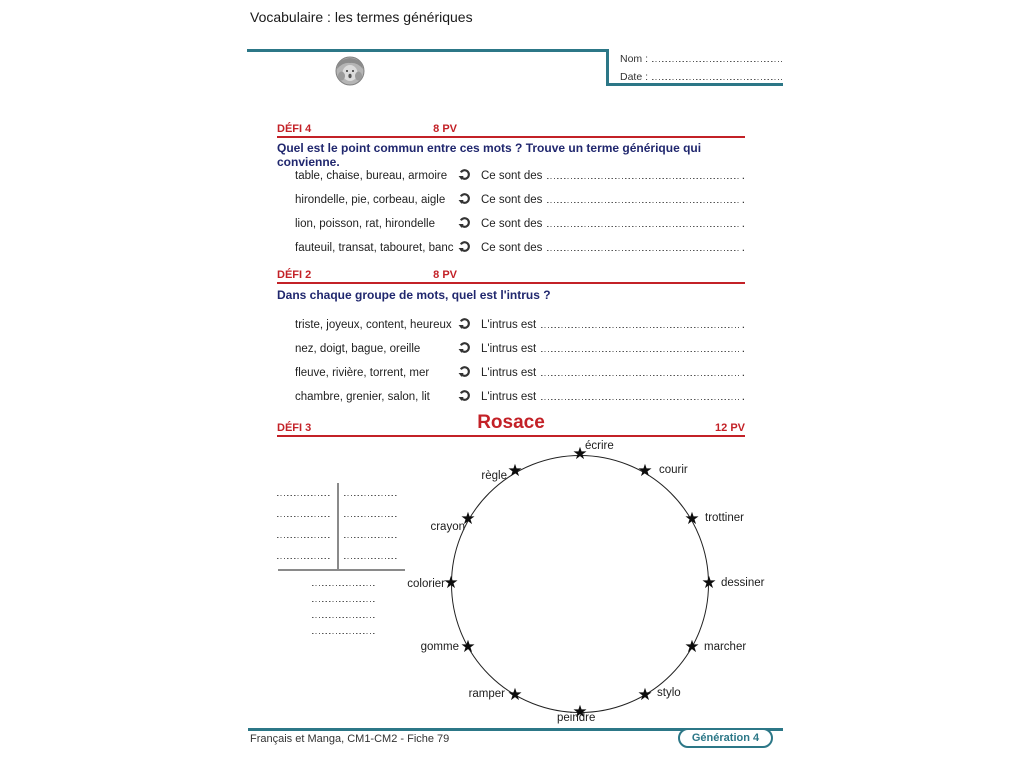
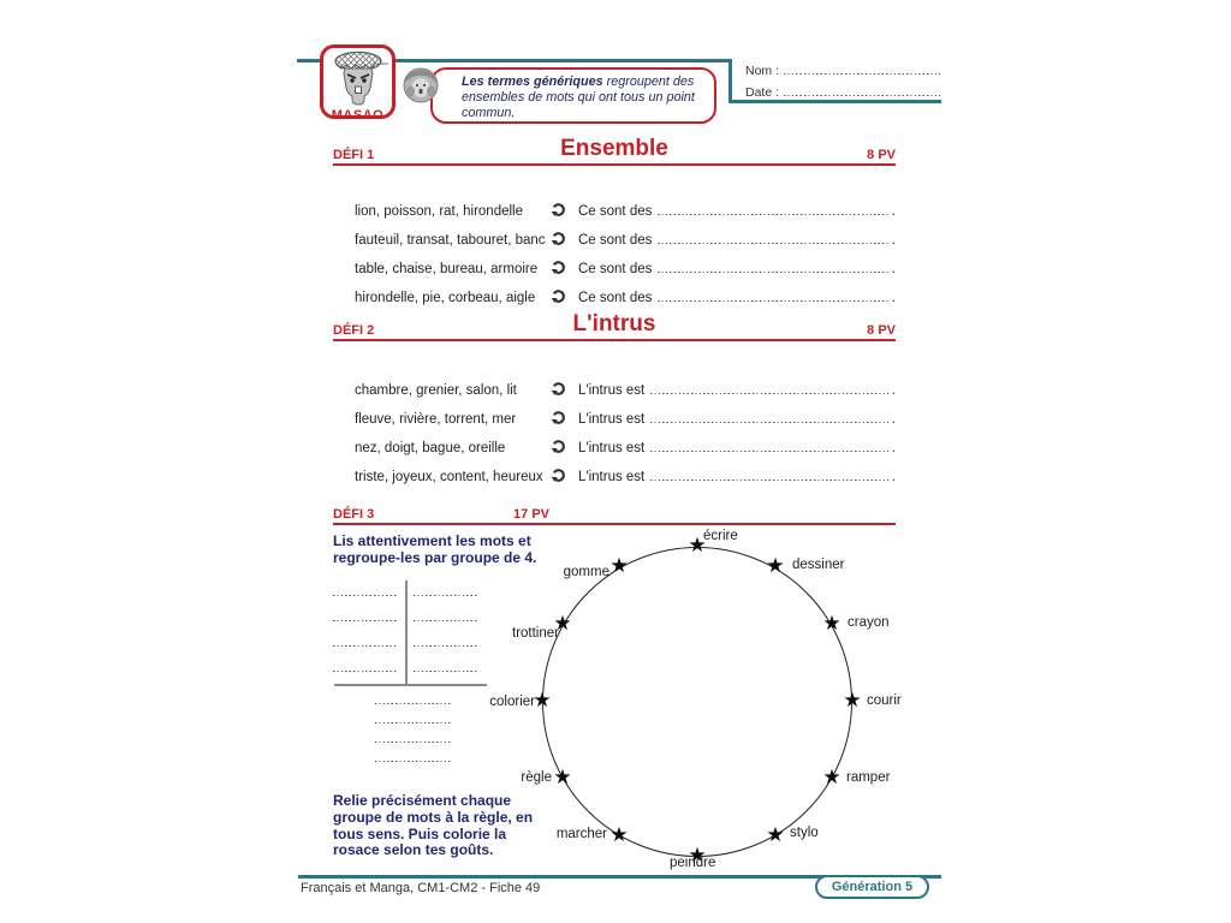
- Vocabulaire : les termes génériques
  Nom :
  Date :
+ MASAO
+ Les termes génériques regroupent des ensembles de mots qui ont tous un point commun.
- DÉFI 4
+ DÉFI 1
+ Ensemble
  8 PV
- Quel est le point commun entre ces mots ? Trouve un terme générique qui convienne.
- table, chaise, bureau, armoire
+ lion, poisson, rat, hirondelle
  Ce sont des
  .
- hirondelle, pie, corbeau, aigle
+ fauteuil, transat, tabouret, banc
  Ce sont des
  .
- lion, poisson, rat, hirondelle
+ table, chaise, bureau, armoire
  Ce sont des
  .
- fauteuil, transat, tabouret, banc
+ hirondelle, pie, corbeau, aigle
  Ce sont des
  .
  DÉFI 2
+ L'intrus
  8 PV
- Dans chaque groupe de mots, quel est l'intrus ?
- triste, joyeux, content, heureux
+ chambre, grenier, salon, lit
  L'intrus est
  .
- nez, doigt, bague, oreille
+ fleuve, rivière, torrent, mer
  L'intrus est
  .
- fleuve, rivière, torrent, mer
+ nez, doigt, bague, oreille
  L'intrus est
  .
- chambre, grenier, salon, lit
+ triste, joyeux, content, heureux
  L'intrus est
  .
  DÉFI 3
- Rosace
- 12 PV
+ 17 PV
+ Lis attentivement les mots et regroupe-les par groupe de 4.
+ Relie précisément chaque groupe de mots à la règle, en tous sens. Puis colorie la rosace selon tes goûts.
  ★
  ★
  ★
  ★
  ★
  ★
  ★
  ★
  ★
  ★
  ★
  ★
  écrire
- courir
+ dessiner
- trottiner
+ crayon
- dessiner
+ courir
- marcher
+ ramper
  stylo
  peindre
- ramper
+ marcher
- gomme
+ règle
  colorier
- crayon
+ trottiner
- règle
+ gomme
- Français et Manga, CM1-CM2 - Fiche 79
+ Français et Manga, CM1-CM2 - Fiche 49
- Génération 4
+ Génération 5
